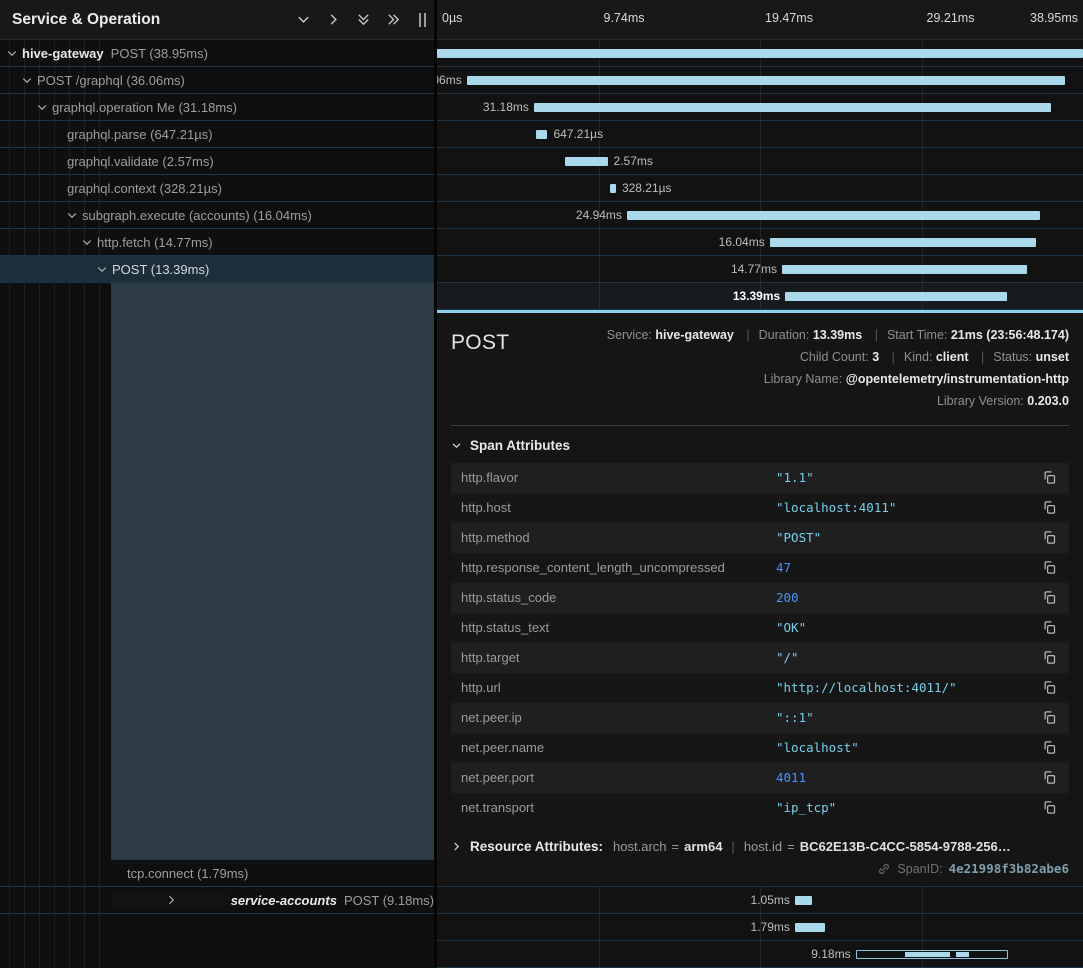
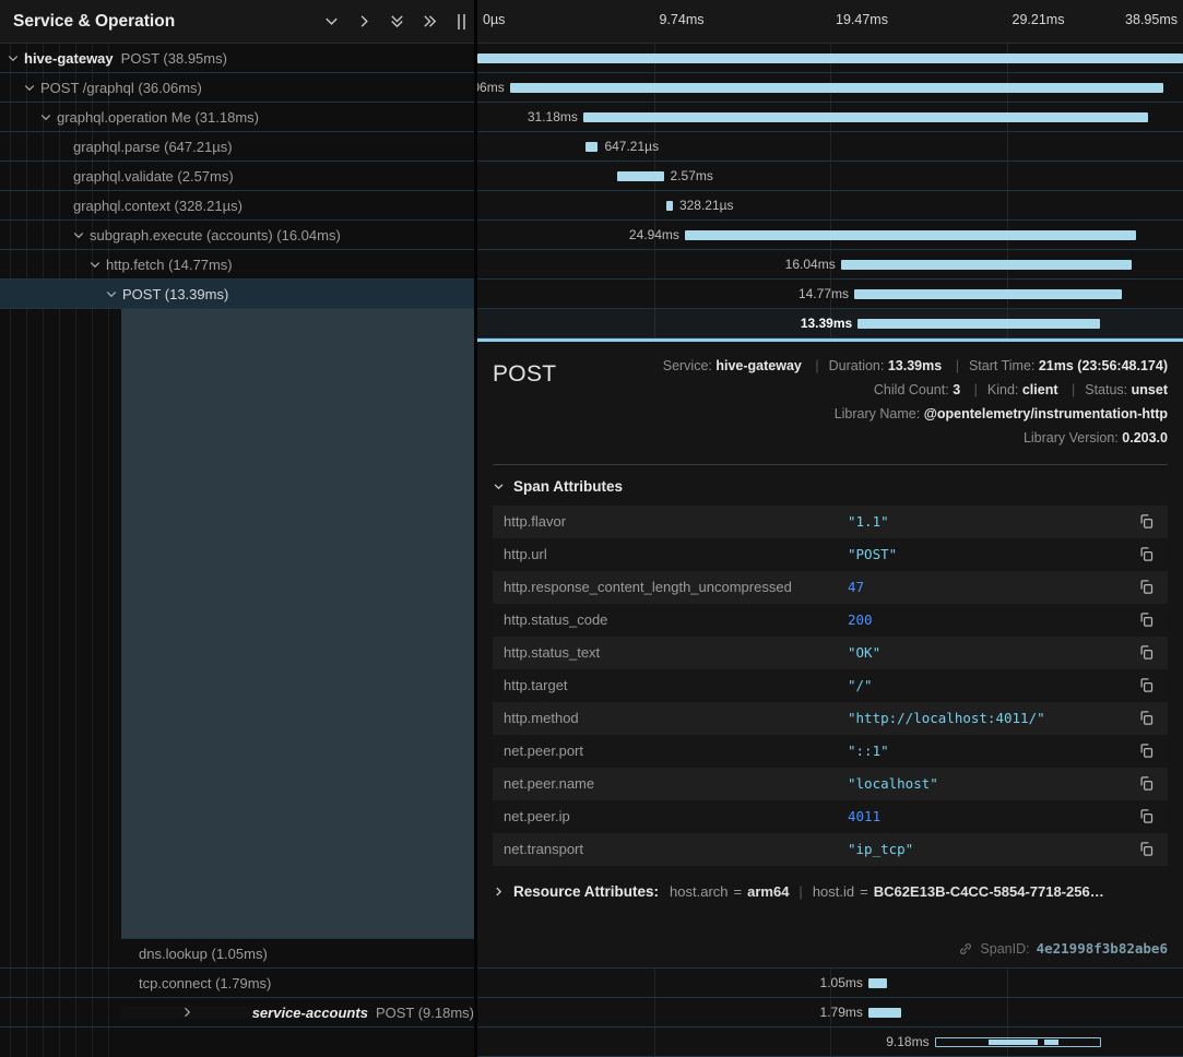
  Service & Operation
  hive-gateway
  POST (38.95ms)
  POST /graphql (36.06ms)
  graphql.operation Me (31.18ms)
  graphql.parse (647.21µs)
  graphql.validate (2.57ms)
  graphql.context (328.21µs)
  subgraph.execute (accounts) (16.04ms)
  http.fetch (14.77ms)
  POST (13.39ms)
+ dns.lookup (1.05ms)
  tcp.connect (1.79ms)
  service-accounts
  POST (9.18ms)
  0µs
  9.74ms
  19.47ms
  29.21ms
  38.95ms
  31.18ms
  647.21µs
  2.57ms
  328.21µs
  24.94ms
  16.04ms
  14.77ms
  13.39ms
  POST
  Service: hive-gateway Duration: 13.39ms Start Time: 21ms (23:56:48.174)
  Child Count: 3 Kind: client Status: unset
  Library Name: @opentelemetry/instrumentation-http
  Library Version: 0.203.0
  Span Attributes
  http.flavor
  "1.1"
- http.host
- "localhost:4011"
- http.method
+ http.url
  "POST"
  http.response_content_length_uncompressed
  47
  http.status_code
  200
  http.status_text
  "OK"
  http.target
  "/"
- http.url
+ http.method
  "http://localhost:4011/"
- net.peer.ip
+ net.peer.port
  "::1"
  net.peer.name
  "localhost"
- net.peer.port
+ net.peer.ip
  4011
  net.transport
  "ip_tcp"
  Resource Attributes:
  host.arch
  =
  arm64
  |
  host.id
  =
- BC62E13B-C4CC-5854-9788-256…
+ BC62E13B-C4CC-5854-7718-256…
  SpanID:
  4e21998f3b82abe6
  1.05ms
  1.79ms
  9.18ms
